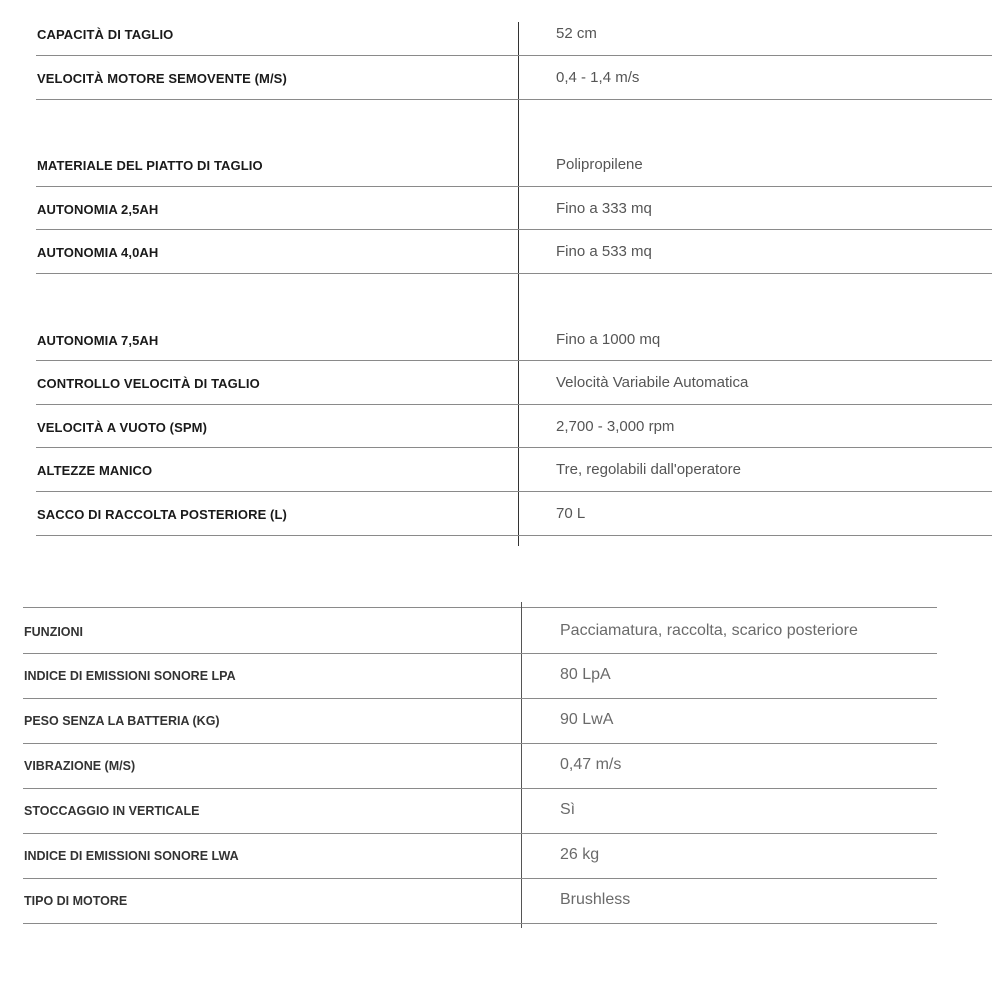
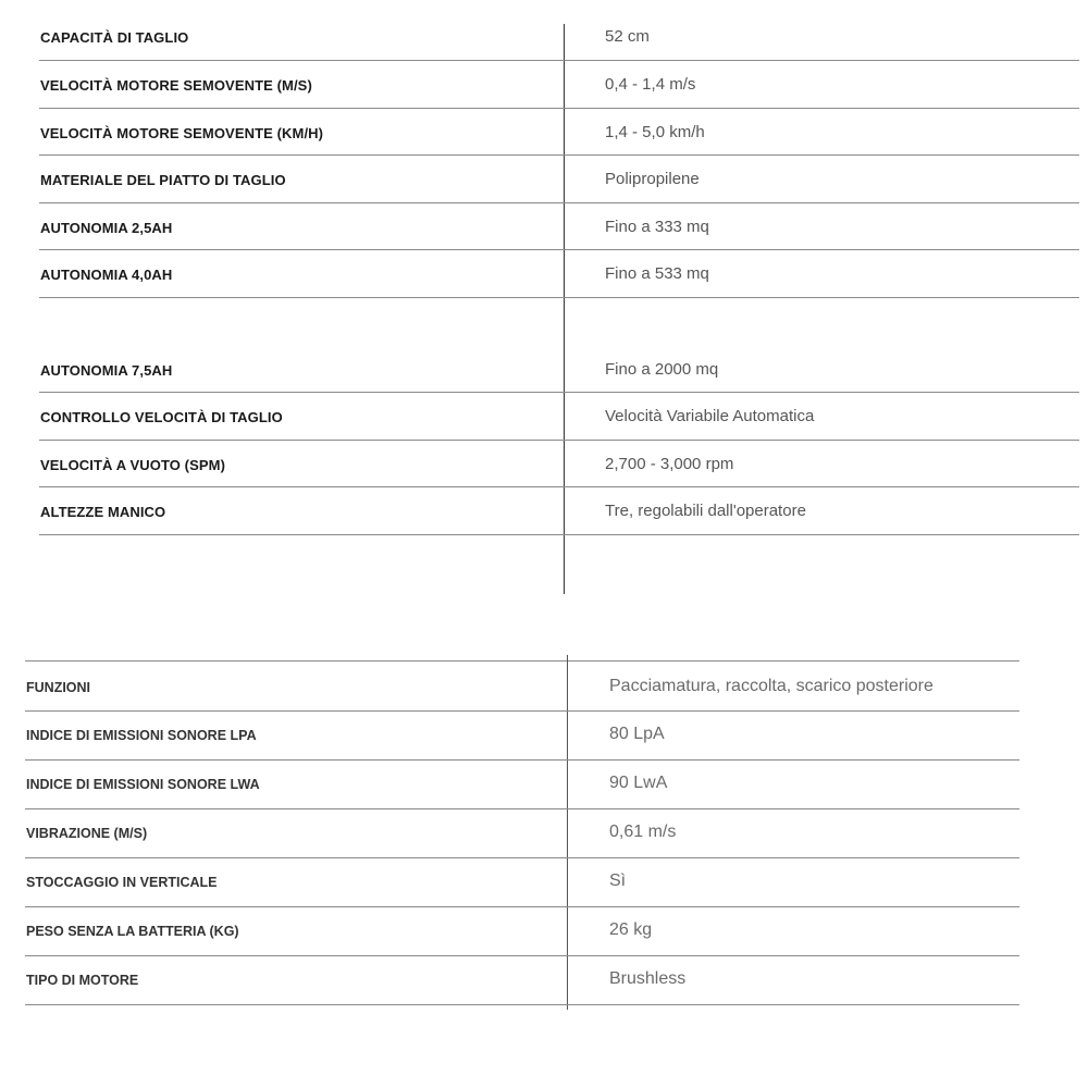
  CAPACITÀ DI TAGLIO
  52 cm
  VELOCITÀ MOTORE SEMOVENTE (M/S)
  0,4 - 1,4 m/s
+ VELOCITÀ MOTORE SEMOVENTE (KM/H)
+ 1,4 - 5,0 km/h
  MATERIALE DEL PIATTO DI TAGLIO
  Polipropilene
  AUTONOMIA 2,5AH
  Fino a 333 mq
  AUTONOMIA 4,0AH
  Fino a 533 mq
  AUTONOMIA 7,5AH
- Fino a 1000 mq
+ Fino a 2000 mq
  CONTROLLO VELOCITÀ DI TAGLIO
  Velocità Variabile Automatica
  VELOCITÀ A VUOTO (SPM)
  2,700 - 3,000 rpm
  ALTEZZE MANICO
  Tre, regolabili dall'operatore
- SACCO DI RACCOLTA POSTERIORE (L)
- 70 L
  FUNZIONI
  Pacciamatura, raccolta, scarico posteriore
  INDICE DI EMISSIONI SONORE LPA
  80 LpA
- PESO SENZA LA BATTERIA (KG)
+ INDICE DI EMISSIONI SONORE LWA
  90 LwA
  VIBRAZIONE (M/S)
- 0,47 m/s
+ 0,61 m/s
  STOCCAGGIO IN VERTICALE
  Sì
- INDICE DI EMISSIONI SONORE LWA
+ PESO SENZA LA BATTERIA (KG)
  26 kg
  TIPO DI MOTORE
  Brushless
